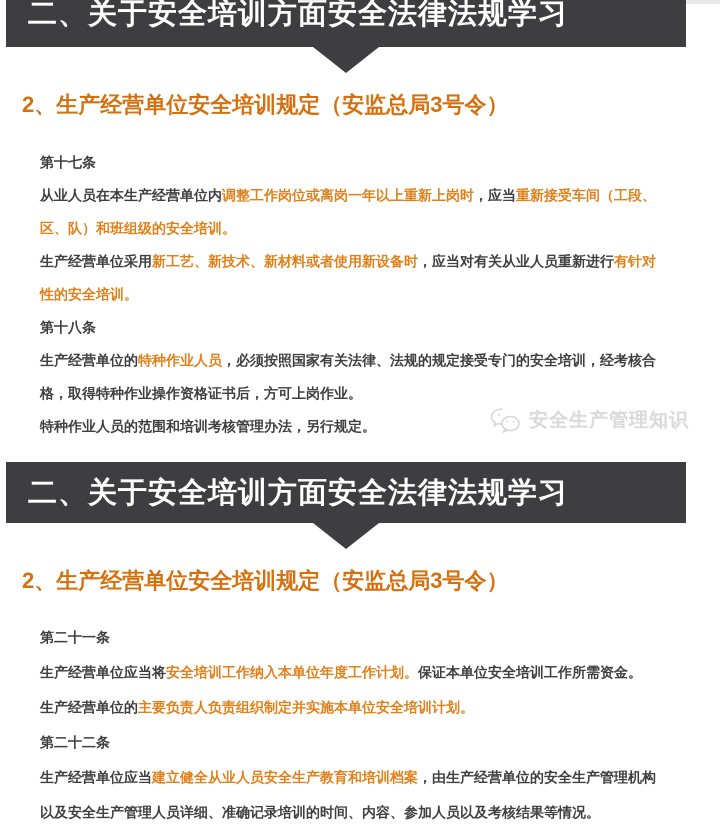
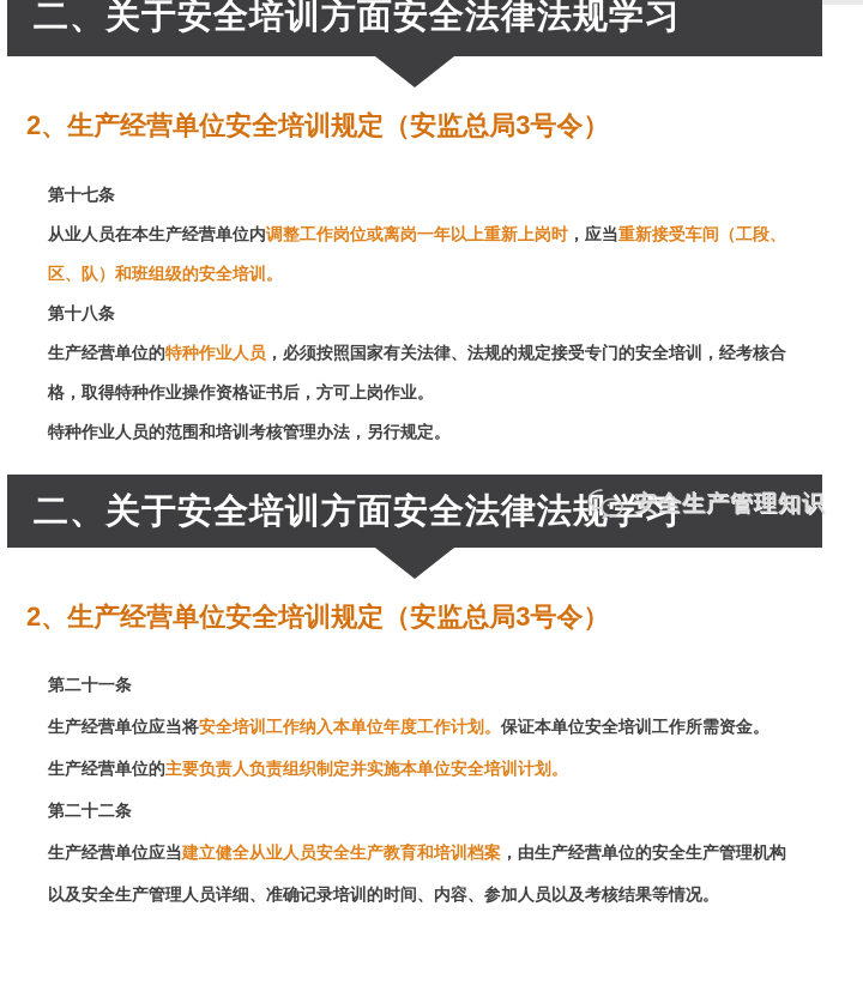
  二、关于安全培训方面安全法律法规学习
  2、生产经营单位安全培训规定（安监总局3号令）
  第十七条
  从业人员在本生产经营单位内调整工作岗位或离岗一年以上重新上岗时，应当重新接受车间（工段、区、队）和班组级的安全培训。
- 生产经营单位采用新工艺、新技术、新材料或者使用新设备时，应当对有关从业人员重新进行有针对性的安全培训。
  第十八条
  生产经营单位的特种作业人员，必须按照国家有关法律、法规的规定接受专门的安全培训，经考核合格，取得特种作业操作资格证书后，方可上岗作业。
  特种作业人员的范围和培训考核管理办法，另行规定。
  安全生产管理知识
  二、关于安全培训方面安全法律法规学习
  2、生产经营单位安全培训规定（安监总局3号令）
  第二十一条
  生产经营单位应当将安全培训工作纳入本单位年度工作计划。保证本单位安全培训工作所需资金。
  生产经营单位的主要负责人负责组织制定并实施本单位安全培训计划。
  第二十二条
  生产经营单位应当建立健全从业人员安全生产教育和培训档案，由生产经营单位的安全生产管理机构以及安全生产管理人员详细、准确记录培训的时间、内容、参加人员以及考核结果等情况。
